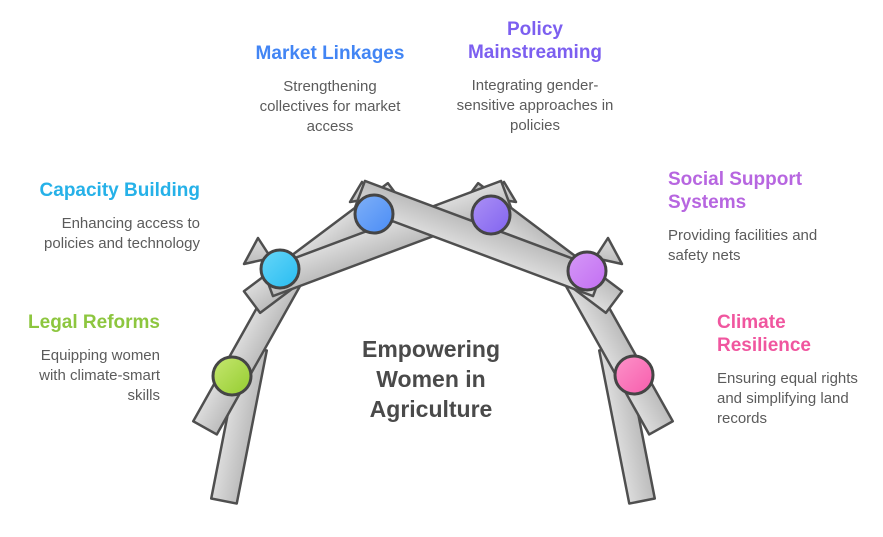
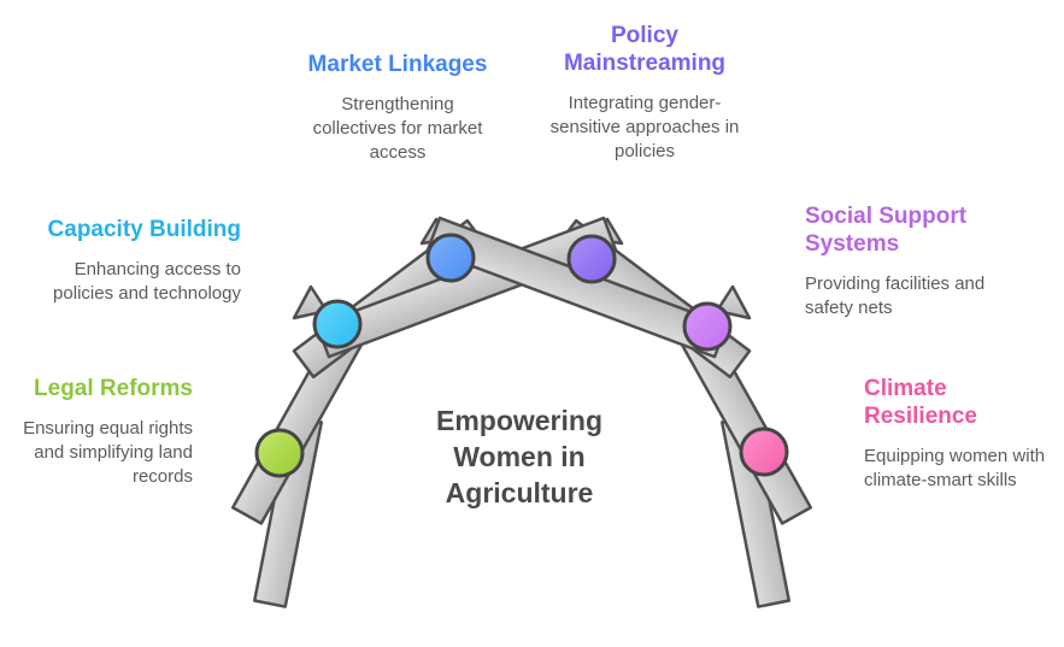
  Market Linkages
  Strengthening collectives for market access
  Policy Mainstreaming
  Integrating gender-sensitive approaches in policies
  Capacity Building
  Enhancing access to policies and technology
  Legal Reforms
- Equipping women with climate-smart skills
+ Ensuring equal rights and simplifying land records
  Social Support Systems
  Providing facilities and safety nets
  Climate Resilience
- Ensuring equal rights and simplifying land records
+ Equipping women with climate-smart skills
  Empowering Women in Agriculture
